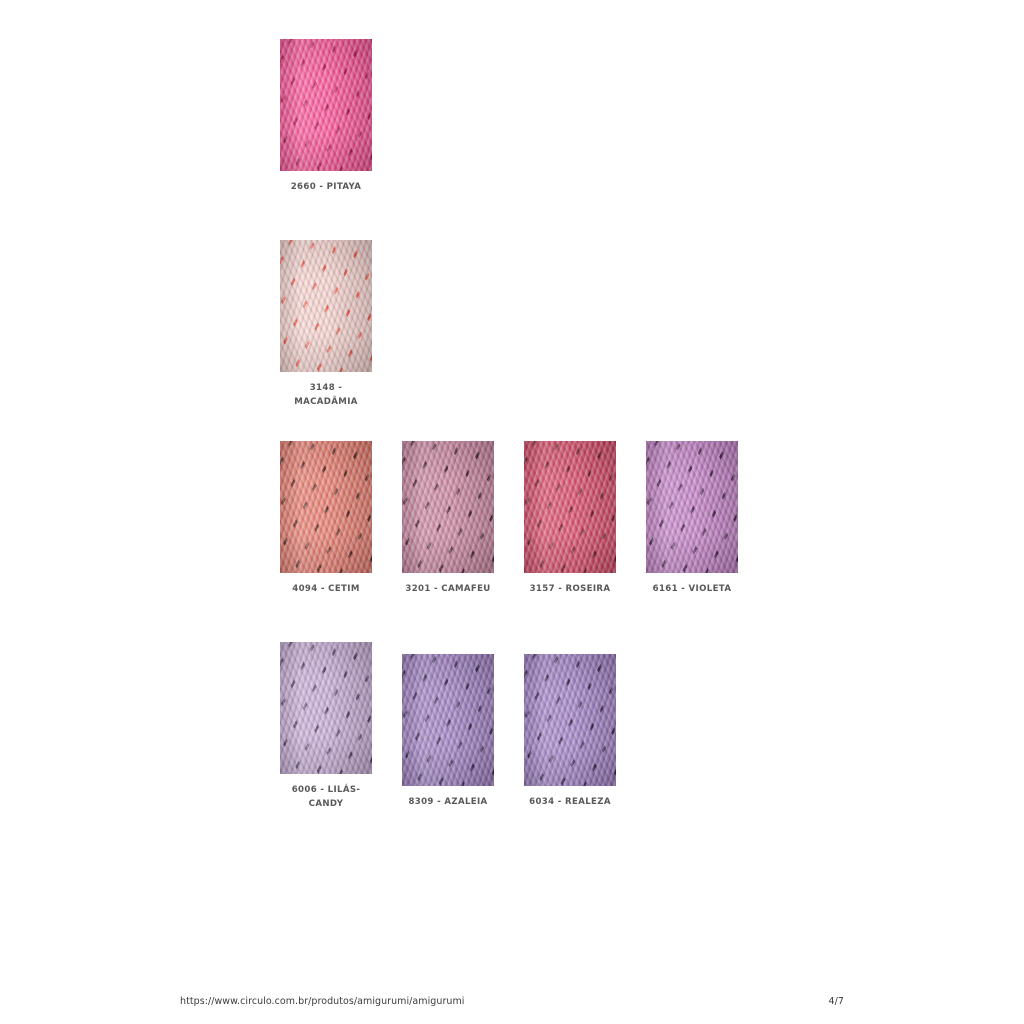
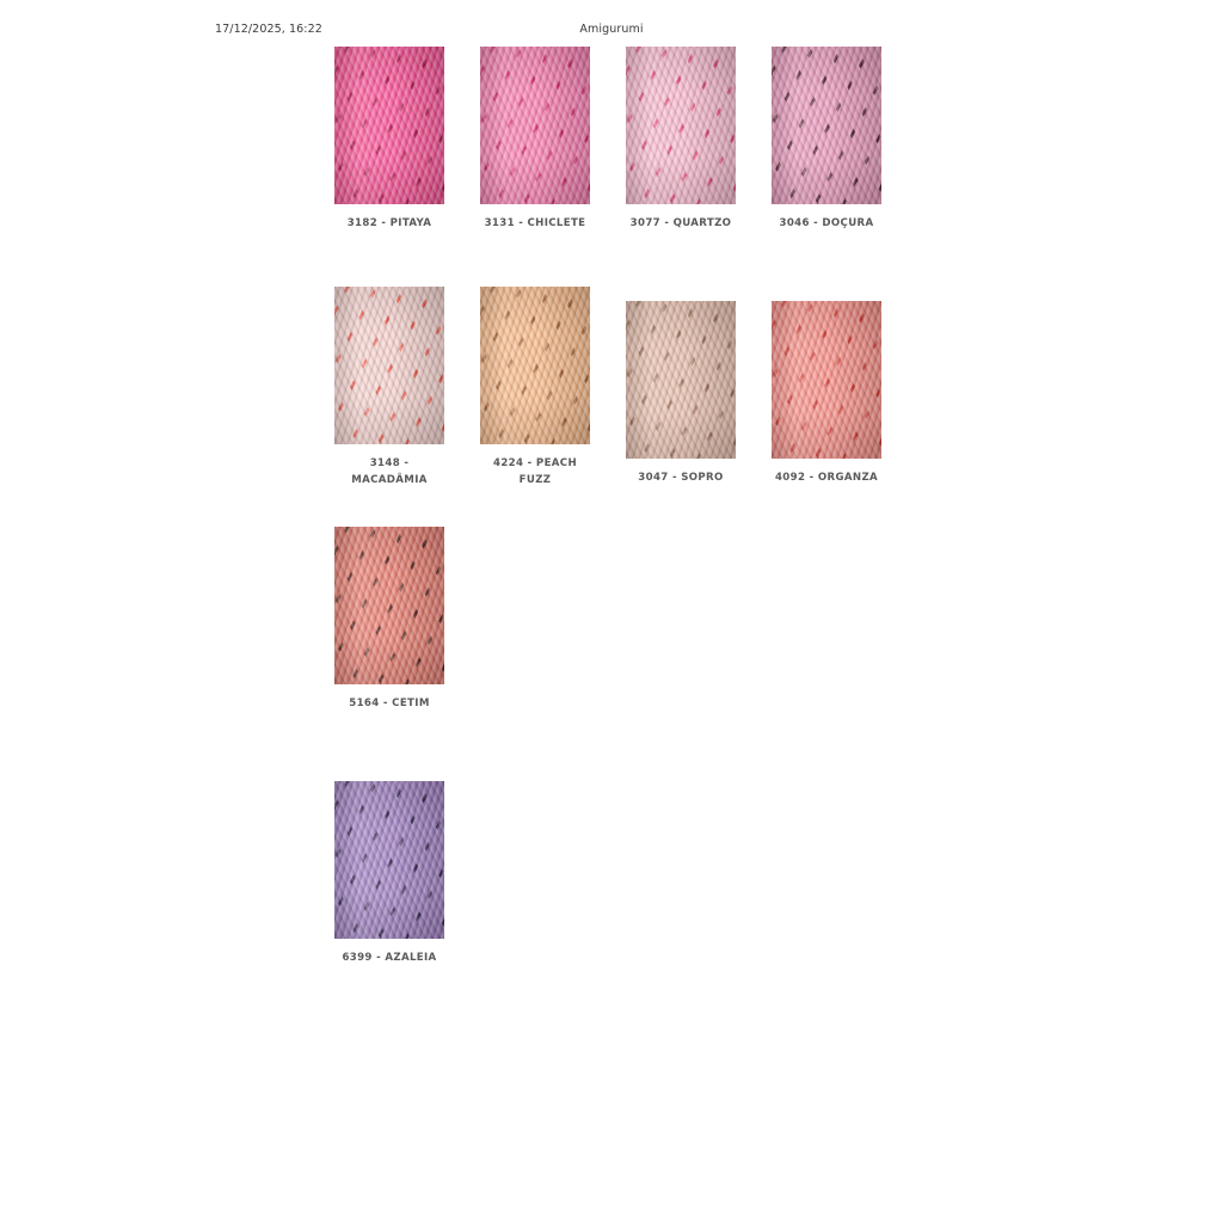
+ 17/12/2025, 16:22
+ Amigurumi
- 2660 - PITAYA
+ 3182 - PITAYA
+ 3131 - CHICLETE
+ 3077 - QUARTZO
+ 3046 - DOÇURA
  3148 -
  MACADÂMIA
+ 4224 - PEACH
+ FUZZ
+ 3047 - SOPRO
+ 4092 - ORGANZA
- 4094 - CETIM
+ 5164 - CETIM
- 3201 - CAMAFEU
- 3157 - ROSEIRA
- 6161 - VIOLETA
- 6006 - LILÁS-
- CANDY
- 8309 - AZALEIA
+ 6399 - AZALEIA
- 6034 - REALEZA
- https://www.circulo.com.br/produtos/amigurumi/amigurumi
- 4/7
